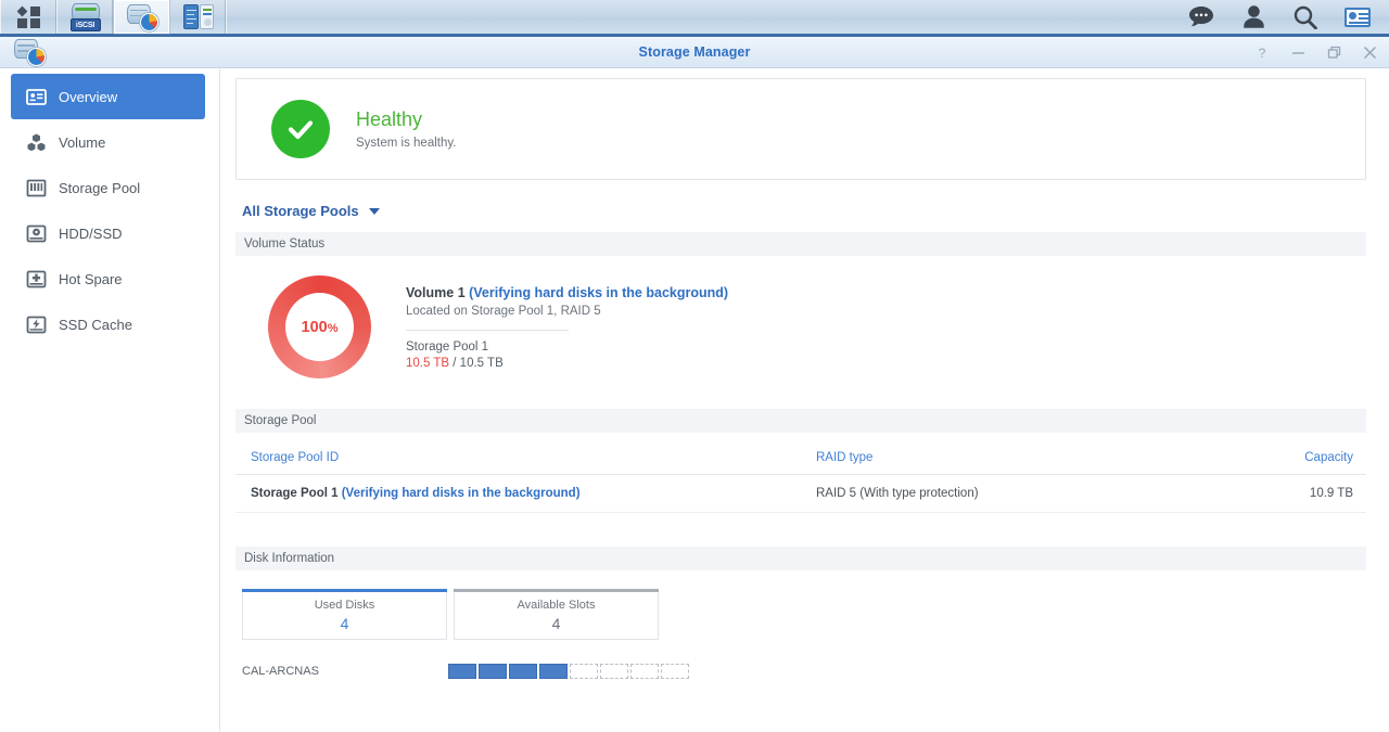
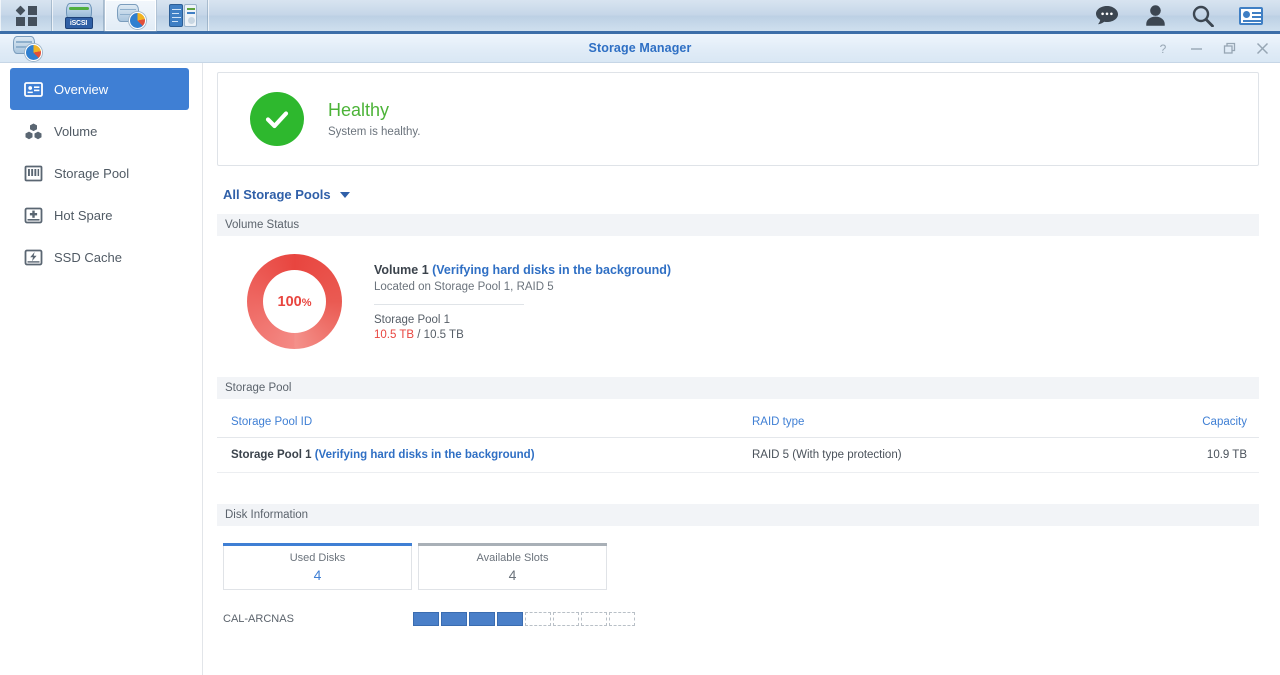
  Storage Manager
  ?
  Overview
  Volume
  Storage Pool
- HDD/SSD
  Hot Spare
  SSD Cache
  Healthy
  System is healthy.
  All Storage Pools
  Volume Status
  100%
  Volume 1 (Verifying hard disks in the background)
  Located on Storage Pool 1, RAID 5
  Storage Pool 1
  10.5 TB / 10.5 TB
  Storage Pool
  Storage Pool ID	RAID type	Capacity
  Storage Pool 1 (Verifying hard disks in the background)	RAID 5 (With type protection)	10.9 TB
  Disk Information
  Used Disks
  4
  Available Slots
  4
  CAL-ARCNAS
